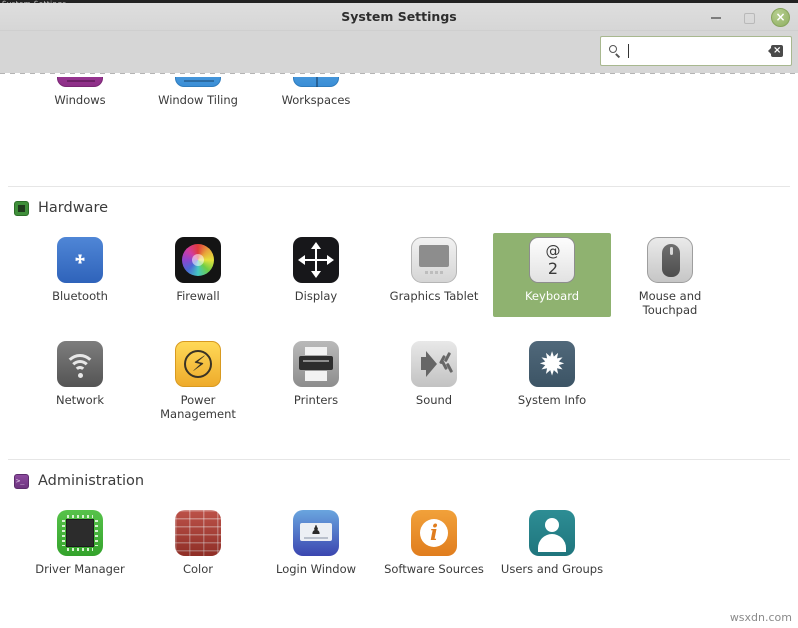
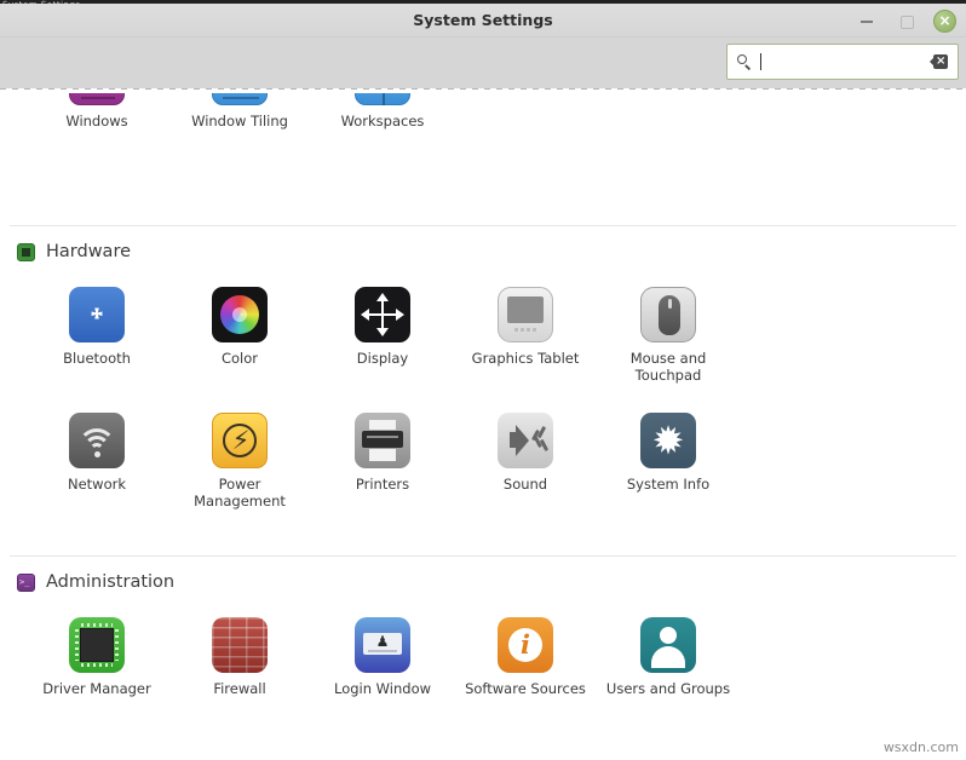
  System Settings
  ×
  ×
  Windows
  Window Tiling
  Workspaces
  Hardware
  ᛭
  Bluetooth
- Firewall
+ Color
  Display
  Graphics Tablet
- @
- 2
- Keyboard
  Mouse and Touchpad
  Network
  ⚡
  Power Management
  Printers
  Sound
  ✹
  System Info
  Administration
  Driver Manager
- Color
+ Firewall
  ♟
  Login Window
  i
  Software Sources
  Users and Groups
  wsxdn.com
